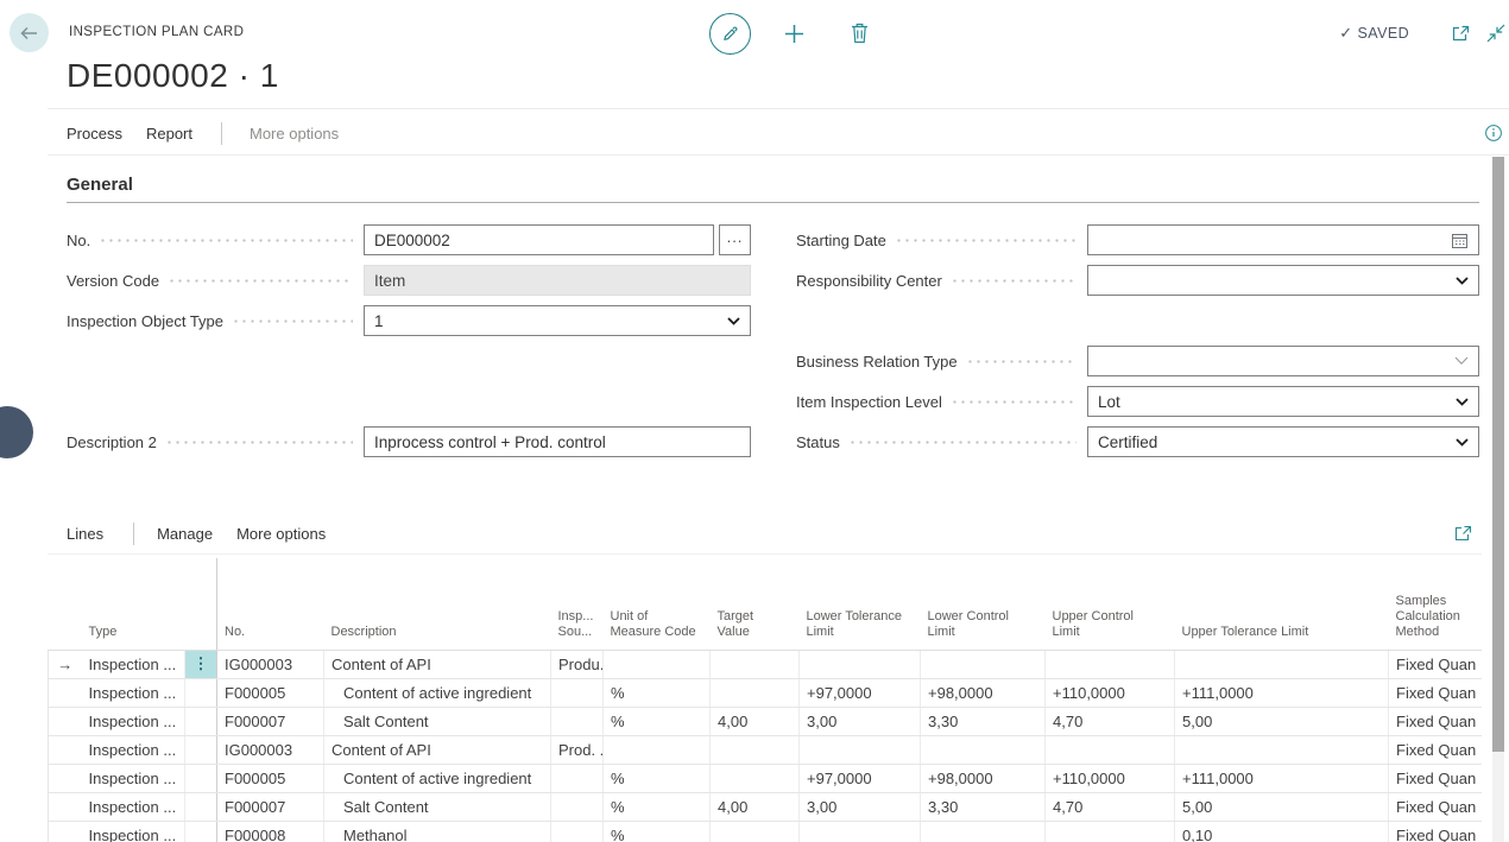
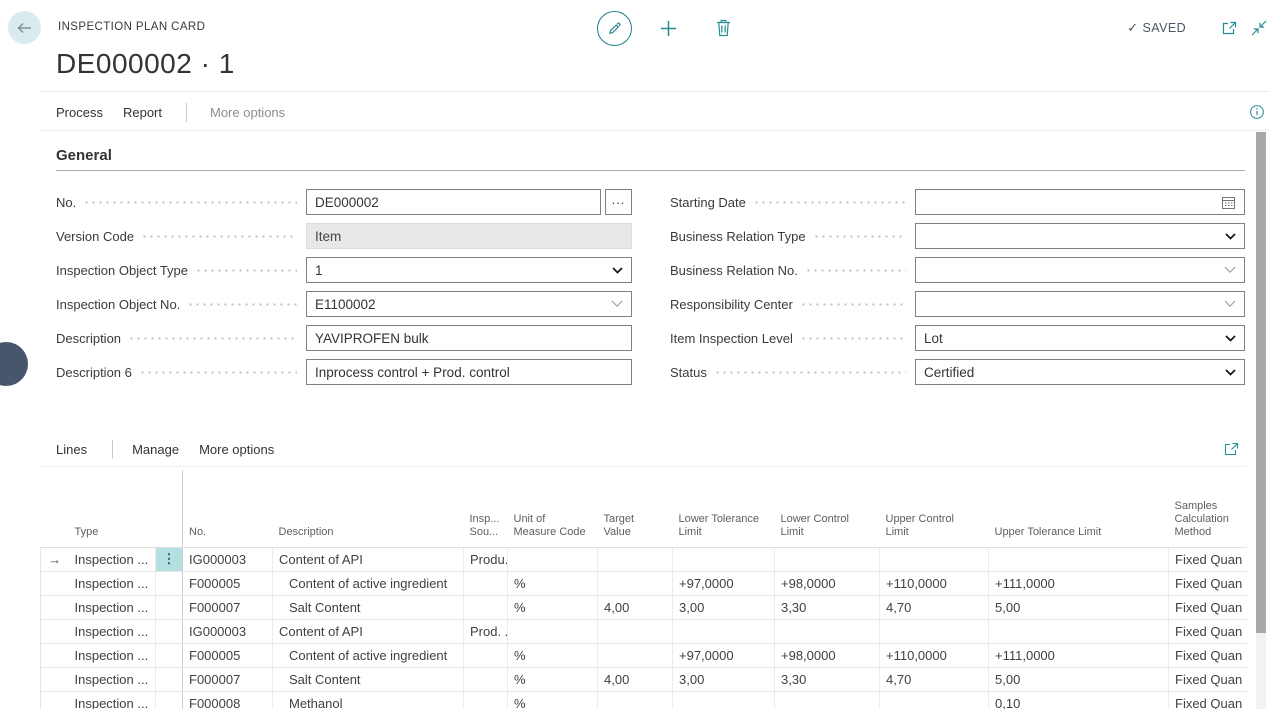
  INSPECTION PLAN CARD
  ✓
  SAVED
  DE000002 · 1
  Process
  Report
  More options
  General
  No.
  DE000002
  ...
  Version Code
  Item
  Inspection Object Type
  1
+ Inspection Object No.
+ E1100002
+ Description
+ YAVIPROFEN bulk
- Description 2
+ Description 6
  Inprocess control + Prod. control
  Starting Date
- Responsibility Center
+ Business Relation Type
+ Business Relation No.
- Business Relation Type
+ Responsibility Center
  Item Inspection Level
  Lot
  Status
  Certified
  Lines
  Manage
  More options
  	Type		No.	Description	Insp... Sou...	Unit of Measure Code	Target Value	Lower Tolerance Limit	Lower Control Limit	Upper Control Limit	Upper Tolerance Limit	Samples Calculation Method
  →	Inspection ...	⋮	IG000003	Content of API	Produ.							Fixed Quan
  	Inspection ...		F000005	Content of active ingredient		%		+97,0000	+98,0000	+110,0000	+111,0000	Fixed Quan
  	Inspection ...		F000007	Salt Content		%	4,00	3,00	3,30	4,70	5,00	Fixed Quan
  	Inspection ...		IG000003	Content of API	Prod. .							Fixed Quan
  	Inspection ...		F000005	Content of active ingredient		%		+97,0000	+98,0000	+110,0000	+111,0000	Fixed Quan
  	Inspection ...		F000007	Salt Content		%	4,00	3,00	3,30	4,70	5,00	Fixed Quan
  	Inspection ...		F000008	Methanol		%					0,10	Fixed Quan
